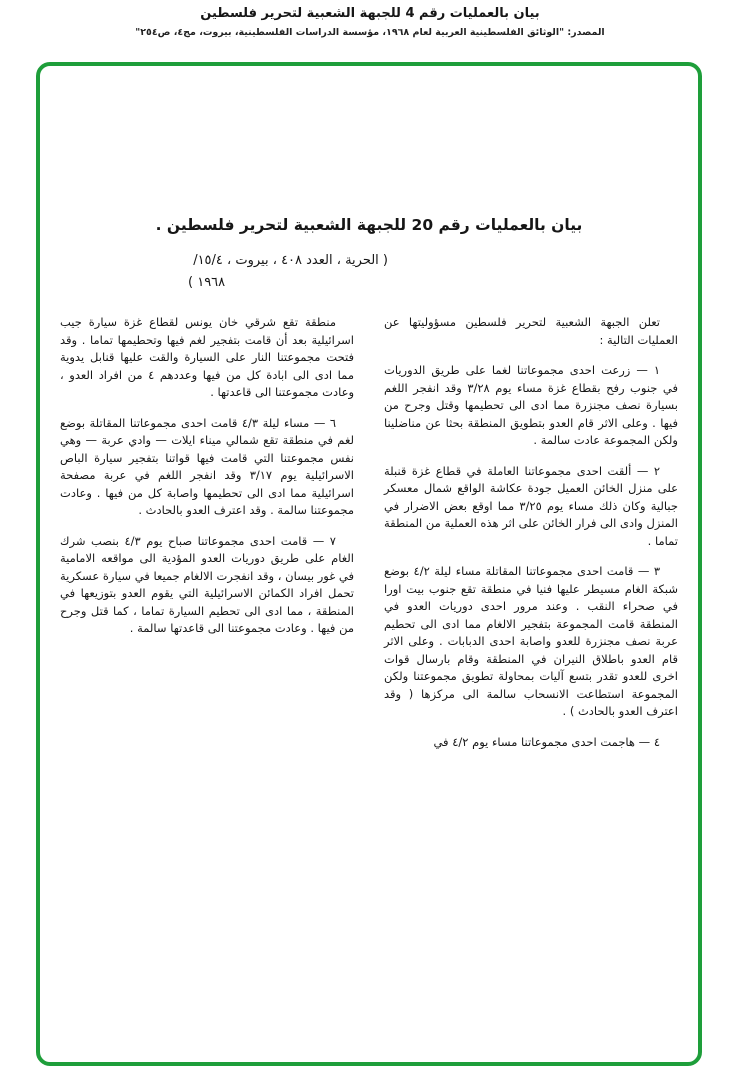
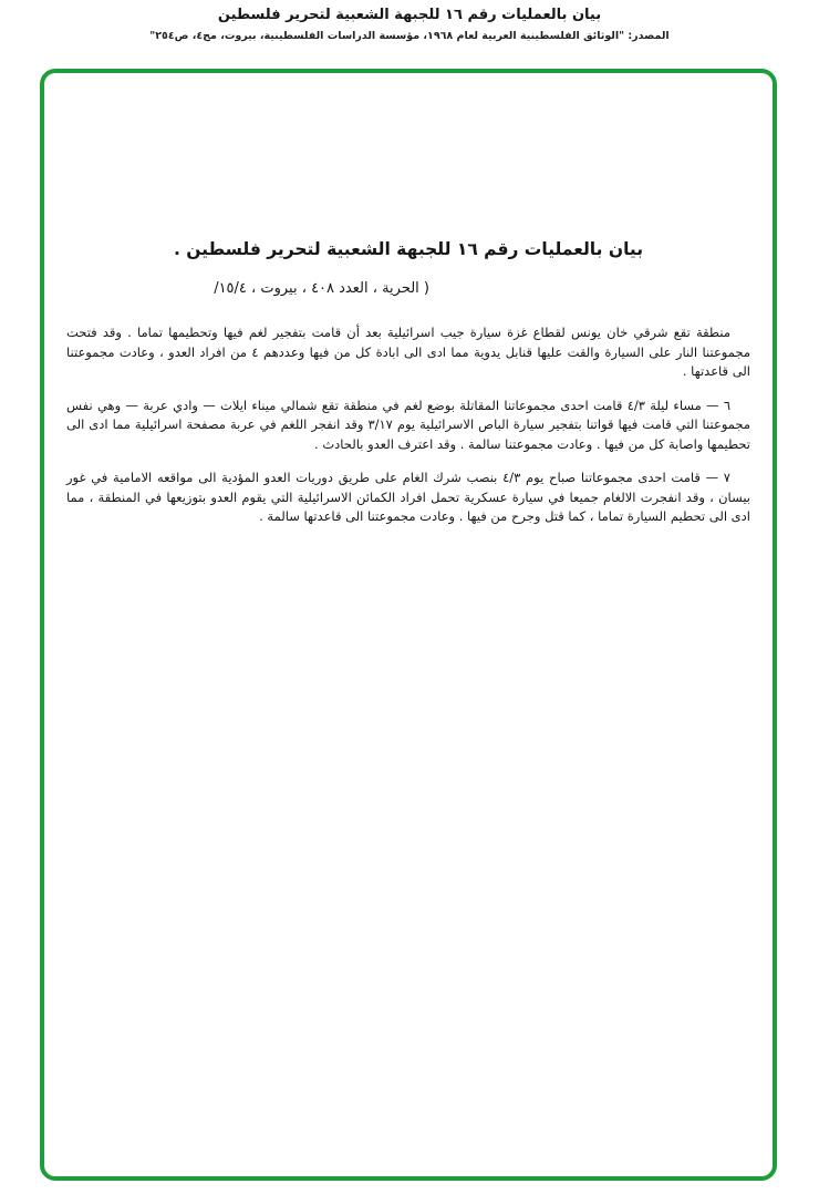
- بيان بالعمليات رقم 4 للجبهة الشعبية لتحرير فلسطين
+ بيان بالعمليات رقم ١٦ للجبهة الشعبية لتحرير فلسطين
  المصدر: "الوثائق الفلسطينية العربية لعام ١٩٦٨، مؤسسة الدراسات الفلسطينية، بيروت، مج٤، ص٢٥٤"
- بيان بالعمليات رقم 20 للجبهة الشعبية لتحرير فلسطين .
+ بيان بالعمليات رقم ١٦ للجبهة الشعبية لتحرير فلسطين .
  ( الحرية ، العدد ٤٠٨ ، بيروت ، ١٥/٤/
- ١٩٦٨ )
- تعلن الجبهة الشعبية لتحرير فلسطين مسؤوليتها عن العمليات التالية :
- ١ — زرعت احدى مجموعاتنا لغما على طريق الدوريات في جنوب رفح بقطاع غزة مساء يوم ٣/٢٨ وقد انفجر اللغم بسيارة نصف مجنزرة مما ادى الى تحطيمها وقتل وجرح من فيها . وعلى الاثر قام العدو بتطويق المنطقة بحثا عن مناضلينا ولكن المجموعة عادت سالمة .
- ٢ — ألقت احدى مجموعاتنا العاملة في قطاع غزة قنبلة على منزل الخائن العميل جودة عكاشة الواقع شمال معسكر جبالية وكان ذلك مساء يوم ٣/٢٥ مما اوقع بعض الاضرار في المنزل وادى الى فرار الخائن على اثر هذه العملية من المنطقة تماما .
- ٣ — قامت احدى مجموعاتنا المقاتلة مساء ليلة ٤/٢ بوضع شبكة الغام مسيطر عليها فنيا في منطقة تقع جنوب بيت اورا في صحراء النقب . وعند مرور احدى دوريات العدو في المنطقة قامت المجموعة بتفجير الالغام مما ادى الى تحطيم عربة نصف مجنزرة للعدو واصابة احدى الدبابات . وعلى الاثر قام العدو باطلاق النيران في المنطقة وقام بارسال قوات اخرى للعدو تقدر بتسع آليات بمحاولة تطويق مجموعتنا ولكن المجموعة استطاعت الانسحاب سالمة الى مركزها ( وقد اعترف العدو بالحادث ) .
- ٤ — هاجمت احدى مجموعاتنا مساء يوم ٤/٢ في
  منطقة تقع شرقي خان يونس لقطاع غزة سيارة جيب اسرائيلية بعد أن قامت بتفجير لغم فيها وتحطيمها تماما . وقد فتحت مجموعتنا النار على السيارة والقت عليها قنابل يدوية مما ادى الى ابادة كل من فيها وعددهم ٤ من افراد العدو ، وعادت مجموعتنا الى قاعدتها .
  ٦ — مساء ليلة ٤/٣ قامت احدى مجموعاتنا المقاتلة بوضع لغم في منطقة تقع شمالي ميناء ايلات — وادي عربة — وهي نفس مجموعتنا التي قامت فيها قواتنا بتفجير سيارة الباص الاسرائيلية يوم ٣/١٧ وقد انفجر اللغم في عربة مصفحة اسرائيلية مما ادى الى تحطيمها واصابة كل من فيها . وعادت مجموعتنا سالمة . وقد اعترف العدو بالحادث .
  ٧ — قامت احدى مجموعاتنا صباح يوم ٤/٣ بنصب شرك الغام على طريق دوريات العدو المؤدية الى مواقعه الامامية في غور بيسان ، وقد انفجرت الالغام جميعا في سيارة عسكرية تحمل افراد الكمائن الاسرائيلية التي يقوم العدو بتوزيعها في المنطقة ، مما ادى الى تحطيم السيارة تماما ، كما قتل وجرح من فيها . وعادت مجموعتنا الى قاعدتها سالمة .
